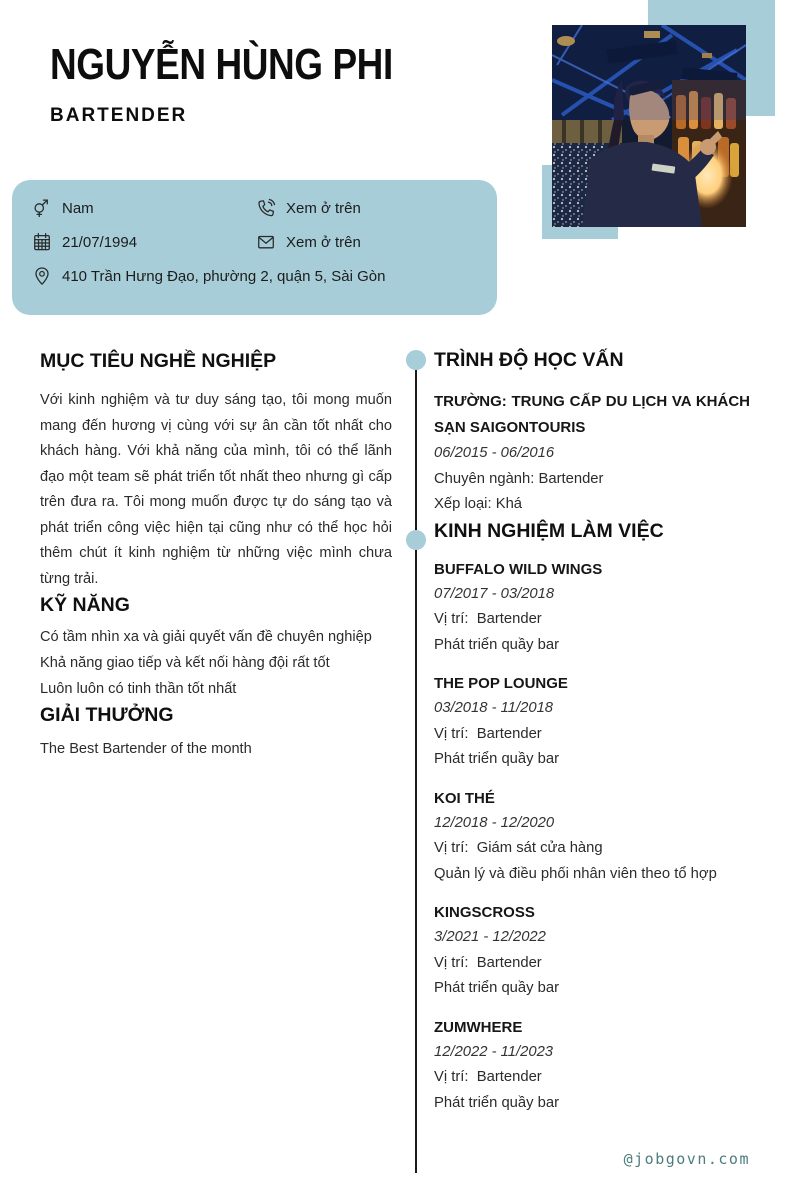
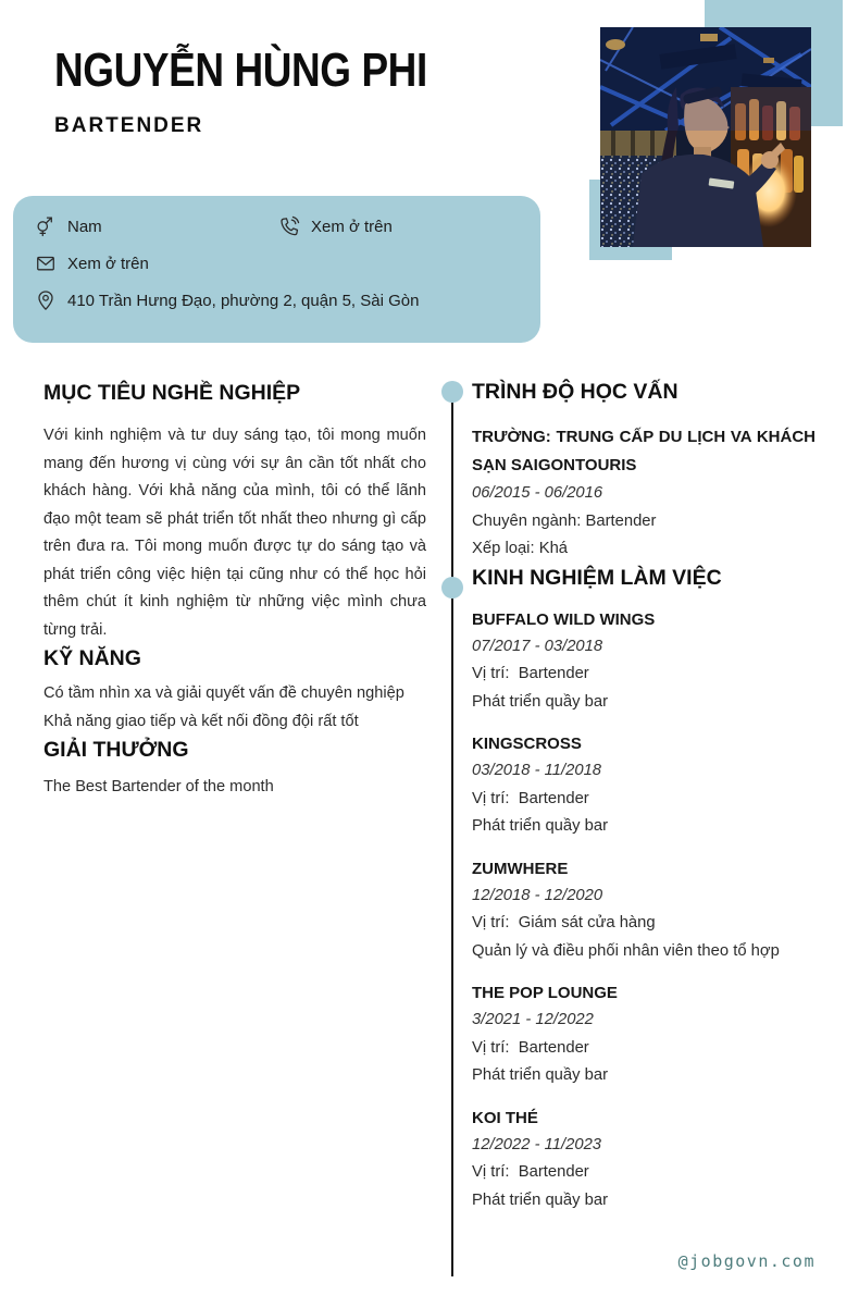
  NGUYỄN HÙNG PHI
  BARTENDER
  Nam
  Xem ở trên
- 21/07/1994
  Xem ở trên
  410 Trần Hưng Đạo, phường 2, quận 5, Sài Gòn
  MỤC TIÊU NGHỀ NGHIỆP
  Với kinh nghiệm và tư duy sáng tạo, tôi mong muốn mang đến hương vị cùng với sự ân cần tốt nhất cho khách hàng. Với khả năng của mình, tôi có thể lãnh đạo một team sẽ phát triển tốt nhất theo nhưng gì cấp trên đưa ra. Tôi mong muốn được tự do sáng tạo và phát triển công việc hiện tại cũng như có thể học hỏi thêm chút ít kinh nghiệm từ những việc mình chưa từng trải.
  KỸ NĂNG
  Có tầm nhìn xa và giải quyết vấn đề chuyên nghiệp
- Khả năng giao tiếp và kết nối hàng đội rất tốt
+ Khả năng giao tiếp và kết nối đồng đội rất tốt
- Luôn luôn có tinh thần tốt nhất
  GIẢI THƯỞNG
  The Best Bartender of the month
  TRÌNH ĐỘ HỌC VẤN
  TRƯỜNG: TRUNG CẤP DU LỊCH VA KHÁCH SẠN SAIGONTOURIS
  06/2015 - 06/2016
  Chuyên ngành: Bartender
  Xếp loại: Khá
  KINH NGHIỆM LÀM VIỆC
  BUFFALO WILD WINGS
  07/2017 - 03/2018
  Vị trí: Bartender
  Phát triển quầy bar
- THE POP LOUNGE
+ KINGSCROSS
  03/2018 - 11/2018
  Vị trí: Bartender
  Phát triển quầy bar
- KOI THÉ
+ ZUMWHERE
  12/2018 - 12/2020
  Vị trí: Giám sát cửa hàng
  Quản lý và điều phối nhân viên theo tổ hợp
- KINGSCROSS
+ THE POP LOUNGE
  3/2021 - 12/2022
  Vị trí: Bartender
  Phát triển quầy bar
- ZUMWHERE
+ KOI THÉ
  12/2022 - 11/2023
  Vị trí: Bartender
  Phát triển quầy bar
  @jobgovn.com
